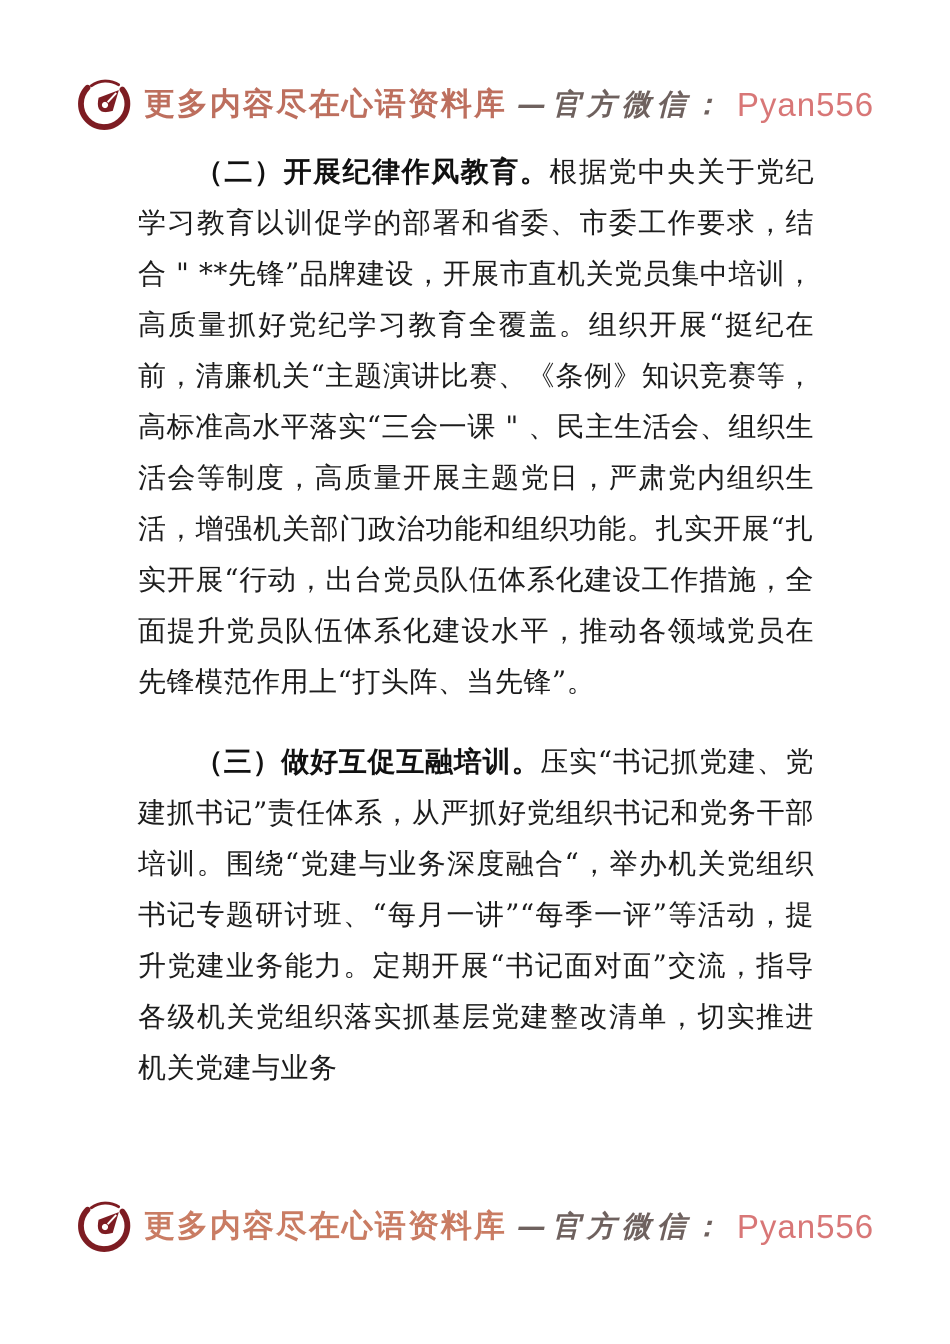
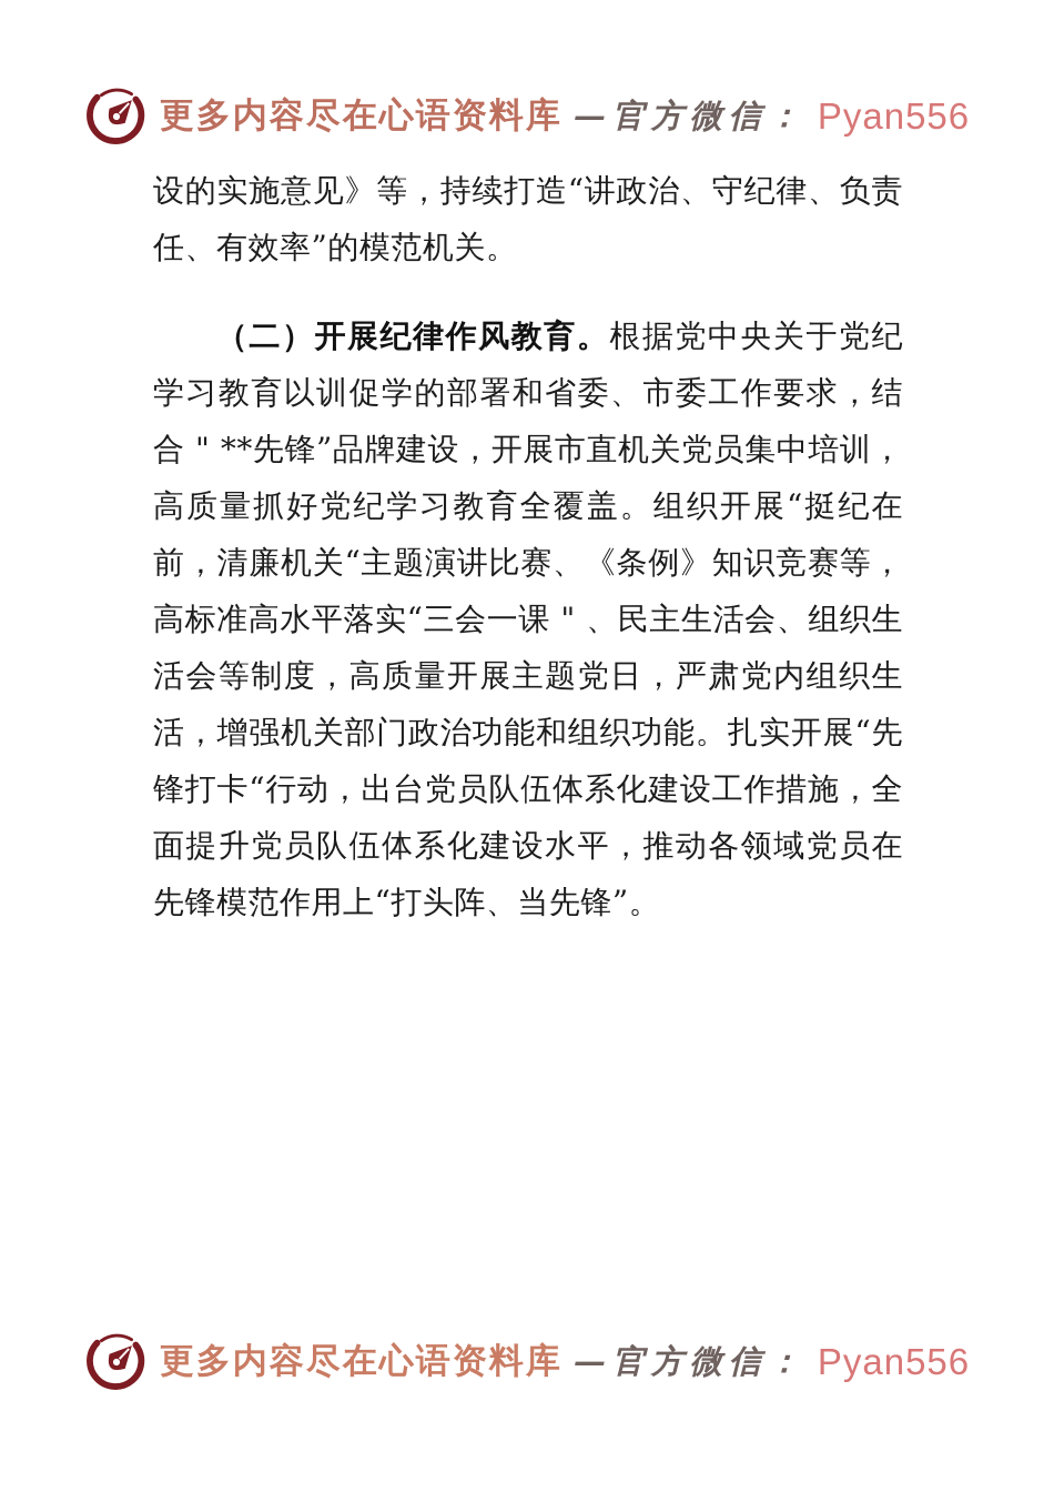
  更多内容尽在心语资料库
  —官方微信：
  Pyan556
+ 设的实施意见》等，持续打造“讲政治、守纪律、负责任、有效率”的模范机关。
- （二）开展纪律作风教育。根据党中央关于党纪学习教育以训促学的部署和省委、市委工作要求，结合 " **先锋”品牌建设，开展市直机关党员集中培训，高质量抓好党纪学习教育全覆盖。组织开展“挺纪在前，清廉机关“主题演讲比赛、《条例》知识竞赛等，高标准高水平落实“三会一课 " 、民主生活会、组织生活会等制度，高质量开展主题党日，严肃党内组织生活，增强机关部门政治功能和组织功能。扎实开展“扎实开展“行动，出台党员队伍体系化建设工作措施，全面提升党员队伍体系化建设水平，推动各领域党员在先锋模范作用上“打头阵、当先锋”。
+ （二）开展纪律作风教育。根据党中央关于党纪学习教育以训促学的部署和省委、市委工作要求，结合 " **先锋”品牌建设，开展市直机关党员集中培训，高质量抓好党纪学习教育全覆盖。组织开展“挺纪在前，清廉机关“主题演讲比赛、《条例》知识竞赛等，高标准高水平落实“三会一课 " 、民主生活会、组织生活会等制度，高质量开展主题党日，严肃党内组织生活，增强机关部门政治功能和组织功能。扎实开展“先锋打卡“行动，出台党员队伍体系化建设工作措施，全面提升党员队伍体系化建设水平，推动各领域党员在先锋模范作用上“打头阵、当先锋”。
- （三）做好互促互融培训。压实“书记抓党建、党建抓书记”责任体系，从严抓好党组织书记和党务干部培训。围绕“党建与业务深度融合“，举办机关党组织书记专题研讨班、“每月一讲”“每季一评”等活动，提升党建业务能力。定期开展“书记面对面”交流，指导各级机关党组织落实抓基层党建整改清单，切实推进机关党建与业务
  更多内容尽在心语资料库
  —官方微信：
  Pyan556
